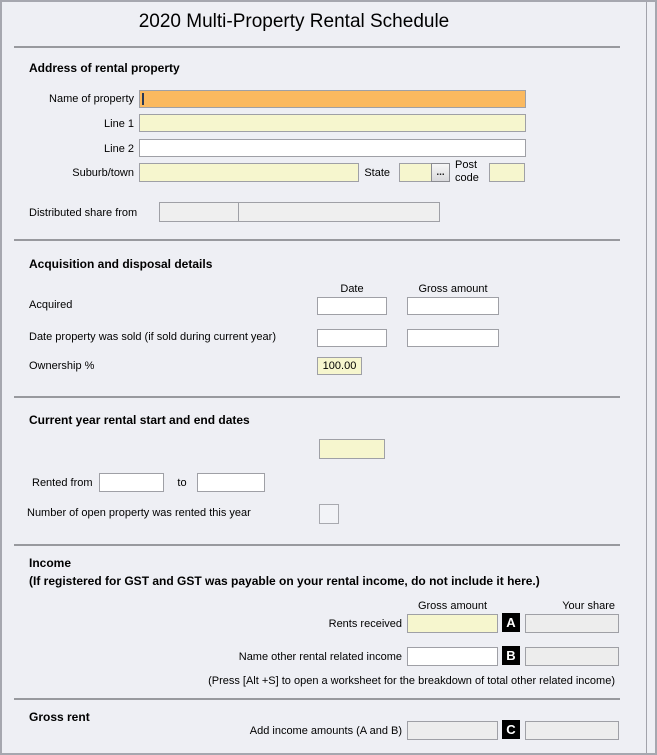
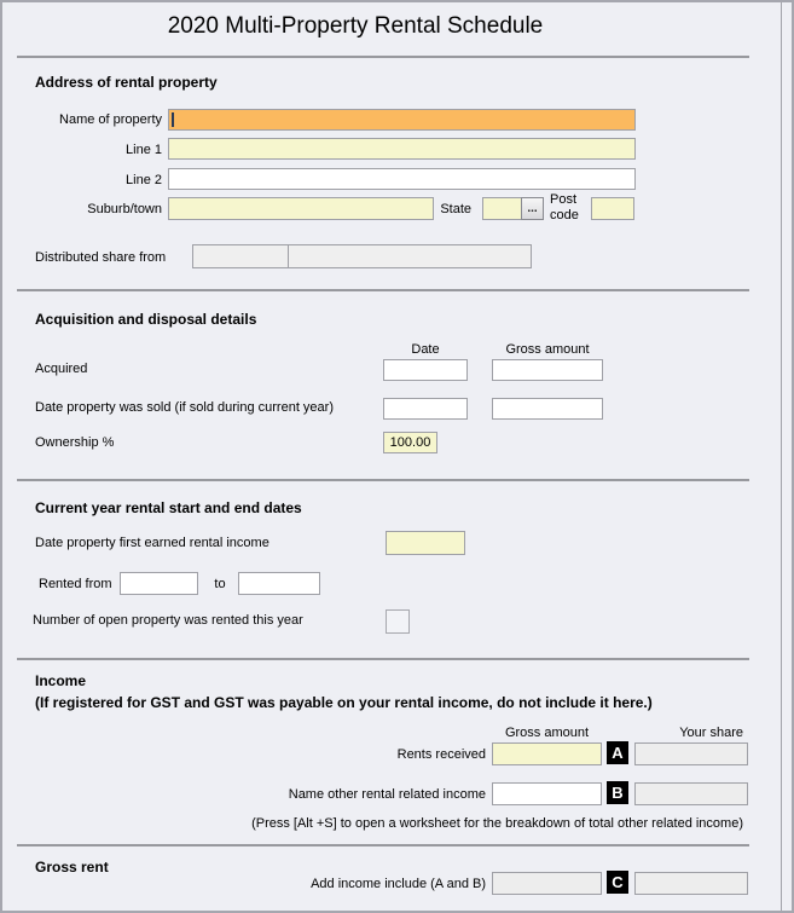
  2020 Multi-Property Rental Schedule
  Address of rental property
  Name of property
  Line 1
  Line 2
  Suburb/town
  State
  ...
  Post code
  Distributed share from
  Acquisition and disposal details
  Date
  Gross amount
  Acquired
  Date property was sold (if sold during current year)
  Ownership %
  100.00
  Current year rental start and end dates
+ Date property first earned rental income
  Rented from
  to
  Number of open property was rented this year
  Income
  (If registered for GST and GST was payable on your rental income, do not include it here.)
  Gross amount
  Your share
  Rents received
  A
  Name other rental related income
  B
  (Press [Alt +S] to open a worksheet for the breakdown of total other related income)
  Gross rent
- Add income amounts (A and B)
+ Add income include (A and B)
  C
